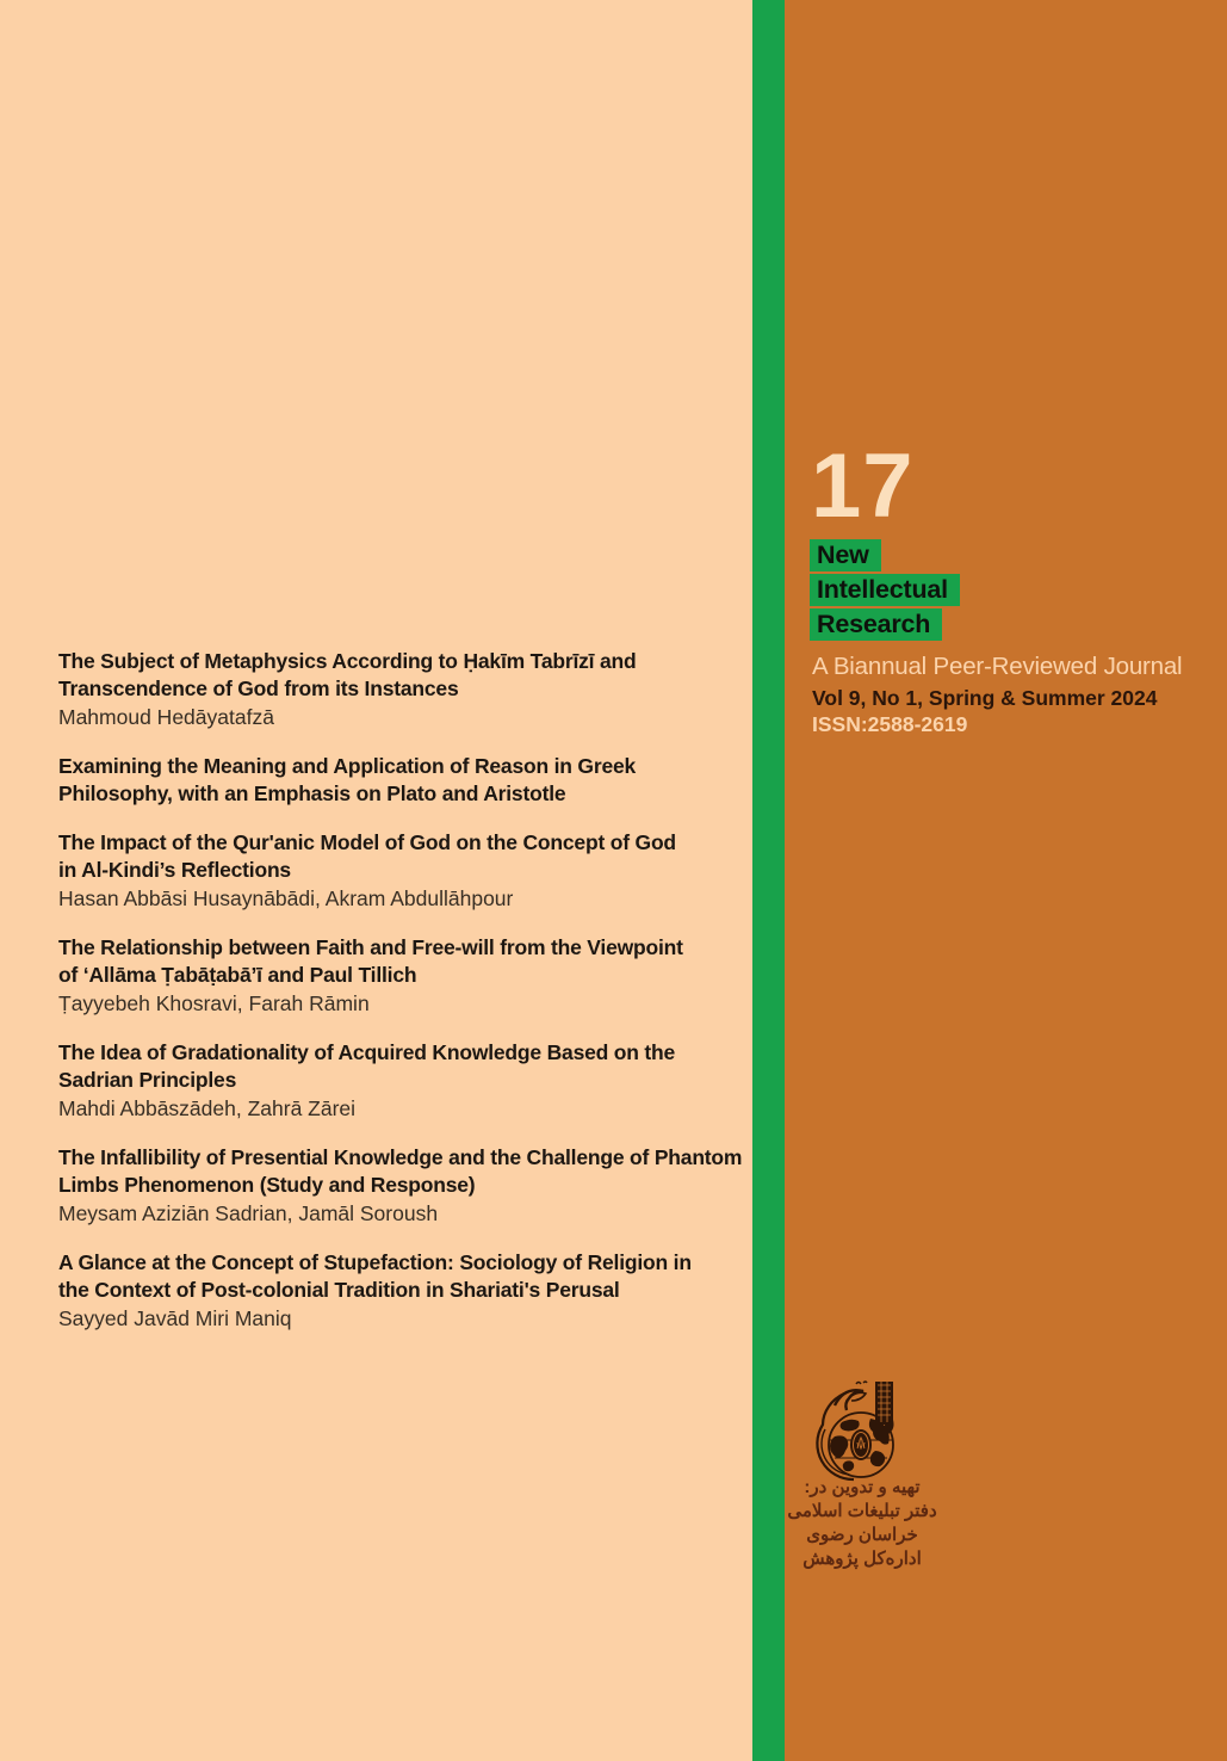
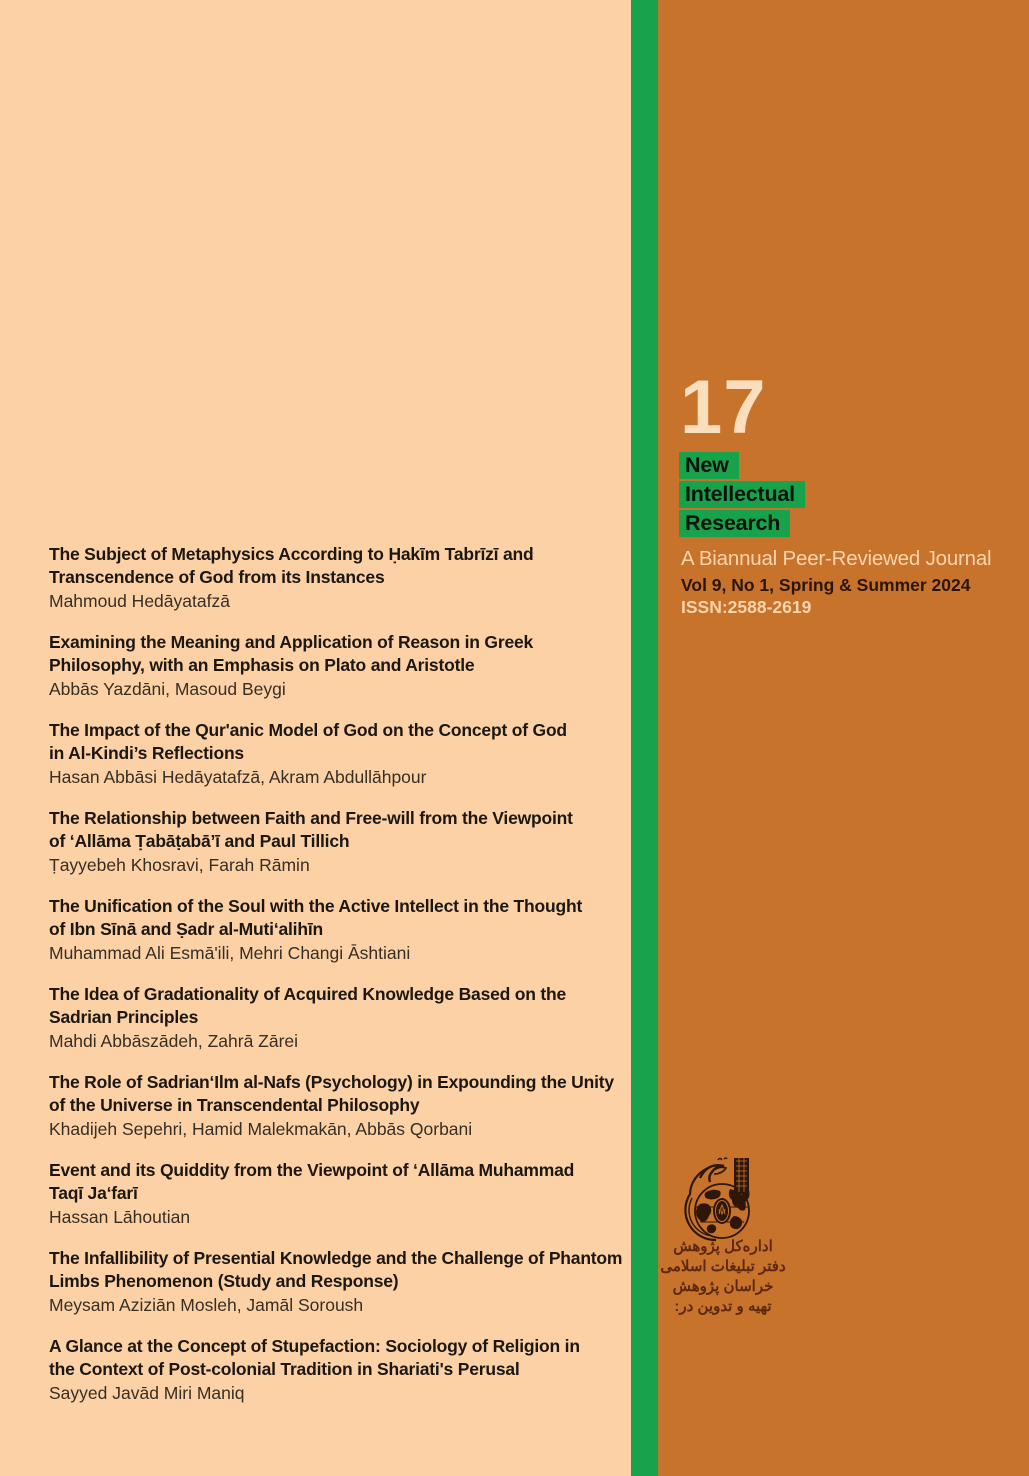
  The Subject of Metaphysics According to Ḥakīm Tabrīzī and
  Transcendence of God from its Instances
  Mahmoud Hedāyatafzā
  Examining the Meaning and Application of Reason in Greek
  Philosophy, with an Emphasis on Plato and Aristotle
+ Abbās Yazdāni, Masoud Beygi
  The Impact of the Qur'anic Model of God on the Concept of God
  in Al-Kindi’s Reflections
- Hasan Abbāsi Husaynābādi, Akram Abdullāhpour
+ Hasan Abbāsi Hedāyatafzā, Akram Abdullāhpour
  The Relationship between Faith and Free-will from the Viewpoint
  of ‘Allāma Ṭabāṭabā’ī and Paul Tillich
  Ṭayyebeh Khosravi, Farah Rāmin
+ The Unification of the Soul with the Active Intellect in the Thought
+ of Ibn Sīnā and Ṣadr al-Muti‘alihīn
+ Muhammad Ali Esmā'ili, Mehri Changi Āshtiani
  The Idea of Gradationality of Acquired Knowledge Based on the
  Sadrian Principles
  Mahdi Abbāszādeh, Zahrā Zārei
+ The Role of Sadrian‘Ilm al-Nafs (Psychology) in Expounding the Unity
+ of the Universe in Transcendental Philosophy
+ Khadijeh Sepehri, Hamid Malekmakān, Abbās Qorbani
+ Event and its Quiddity from the Viewpoint of ‘Allāma Muhammad
+ Taqī Ja‘farī
+ Hassan Lāhoutian
  The Infallibility of Presential Knowledge and the Challenge of Phantom
  Limbs Phenomenon (Study and Response)
- Meysam Aziziān Sadrian, Jamāl Soroush
+ Meysam Aziziān Mosleh, Jamāl Soroush
  A Glance at the Concept of Stupefaction: Sociology of Religion in
  the Context of Post-colonial Tradition in Shariati's Perusal
  Sayyed Javād Miri Maniq
  17
  New
  Intellectual
  Research
  A Biannual Peer-Reviewed Journal
  Vol 9, No 1, Spring & Summer 2024
  ISSN:2588-2619
- تهیه و تدوین در:
+ اداره‌کل پژوهش
- دفتر تبلیغات اسلامی خراسان رضوی
+ دفتر تبلیغات اسلامی خراسان پژوهش
- اداره‌کل پژوهش
+ تهیه و تدوین در:
